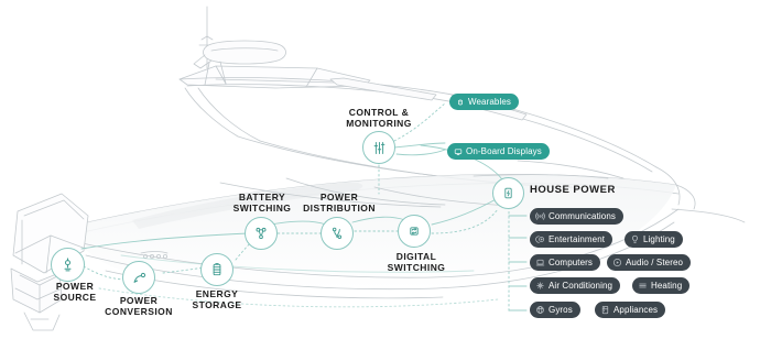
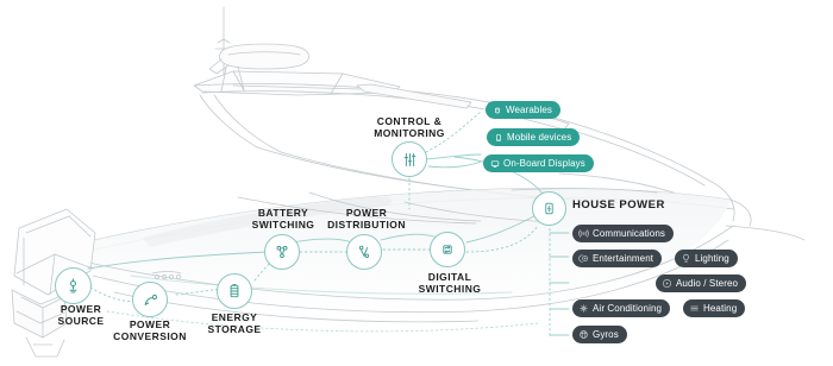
  POWER
  SOURCE
  POWER
  CONVERSION
  ENERGY
  STORAGE
  BATTERY
  SWITCHING
  POWER
  DISTRIBUTION
  DIGITAL
  SWITCHING
  CONTROL &
  MONITORING
  HOUSE POWER
  Wearables
+ Mobile devices
  On-Board Displays
  Communications
  Entertainment
  Lighting
- Computers
  Audio / Stereo
  Air Conditioning
  Heating
  Gyros
- Appliances
